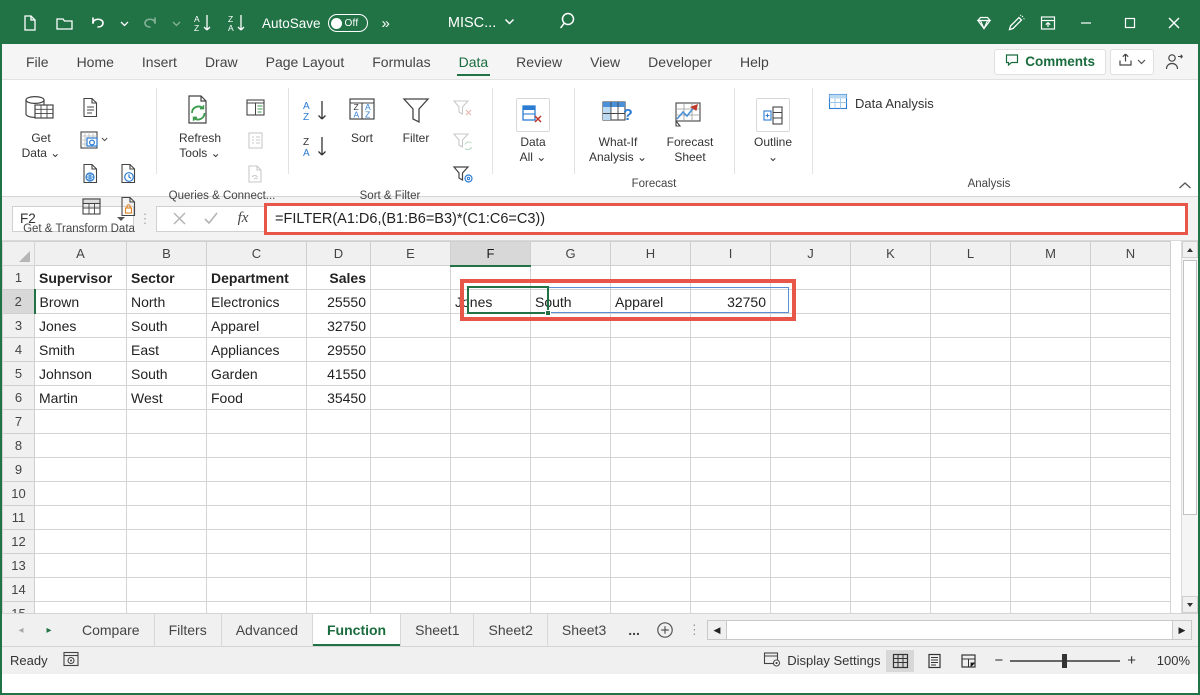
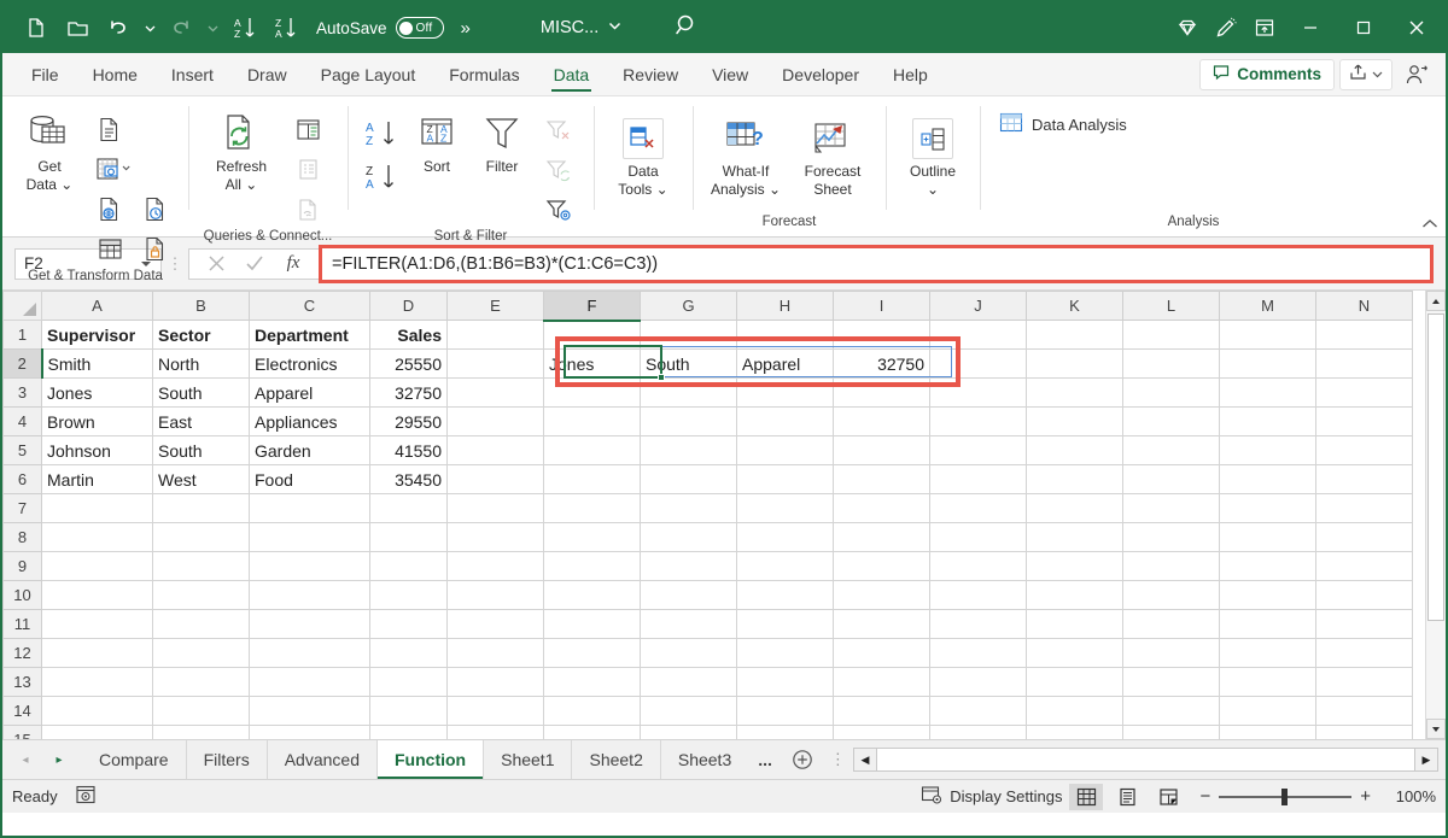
  A
  Z
  Z
  A
  AutoSave
  Off
  »
  MISC...
  File
  Home
  Insert
  Draw
  Page Layout
  Formulas
  Data
  Review
  View
  Developer
  Help
  Comments
  Get
  Data ⌄
  Get & Transform Data
  Refresh
- Tools ⌄
+ All ⌄
  Queries & Connect...
  A
  Z
  Z
  A
  Z
  A
  A
  Z
  Sort
  Filter
  Sort & Filter
  Data
- All ⌄
+ Tools ⌄
  ?
  What-If
  Analysis ⌄
  Forecast
  Sheet
  Forecast
  Outline
  ⌄
  Data Analysis
  Analysis
  F2
  ⋮
  fx
  =FILTER(A1:D6,(B1:B6=B3)*(C1:C6=C3))
  	A	B	C	D	E	F	G	H	I	J	K	L	M	N
  1	Supervisor	Sector	Department	Sales
- 2	Brown	North	Electronics	25550		Jones	South	Apparel	32750
+ 2	Smith	North	Electronics	25550		Jones	South	Apparel	32750
  3	Jones	South	Apparel	32750
- 4	Smith	East	Appliances	29550
+ 4	Brown	East	Appliances	29550
  5	Johnson	South	Garden	41550
  6	Martin	West	Food	35450
  7
  8
  9
  10
  11
  12
  13
  14
  ◂
  ▸
  Compare
  Filters
  Advanced
  Function
  Sheet1
  Sheet2
  Sheet3
  ...
  ⋮
  ◀
  ▶
  Ready
  Display Settings
  −
  +
  100%
